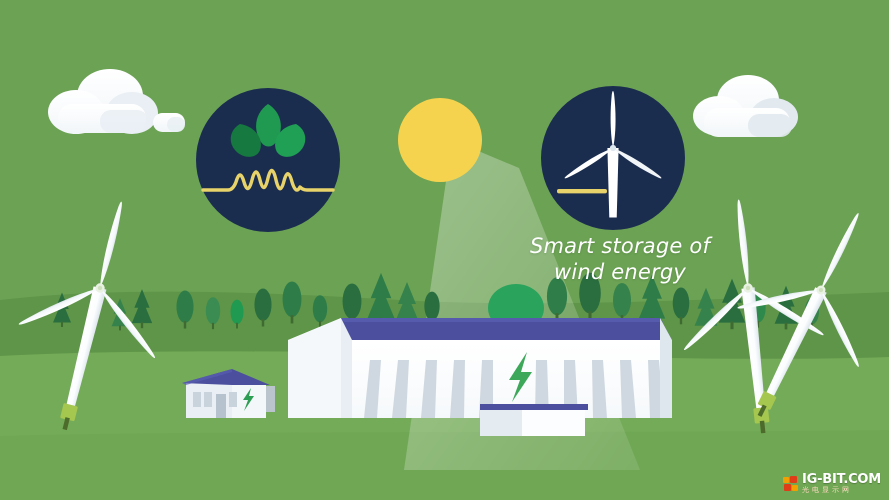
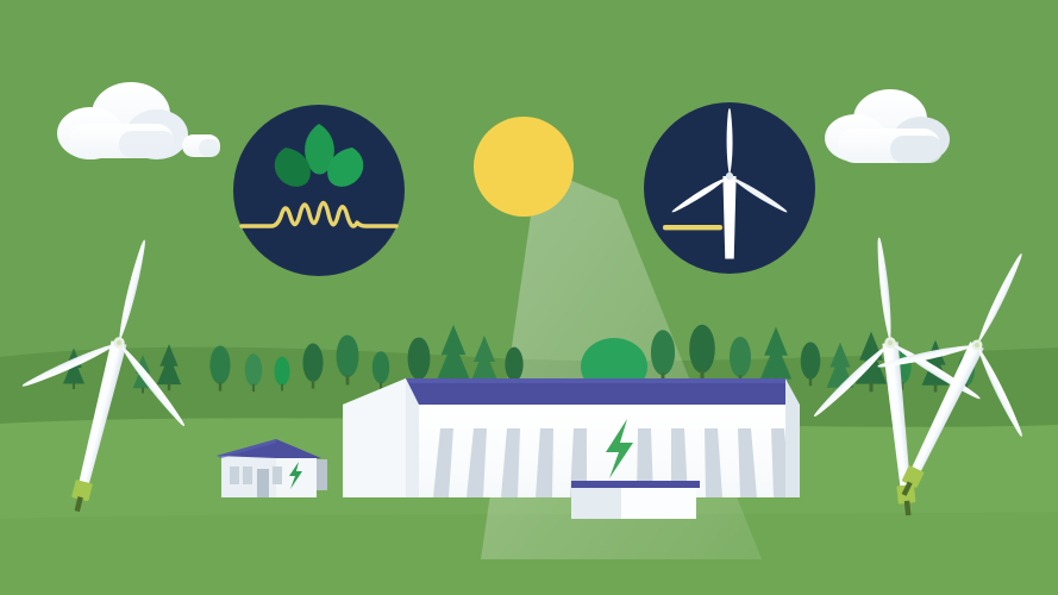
- Smart storage of
- wind energy
- IG-BIT.COM
- 光电显示网
